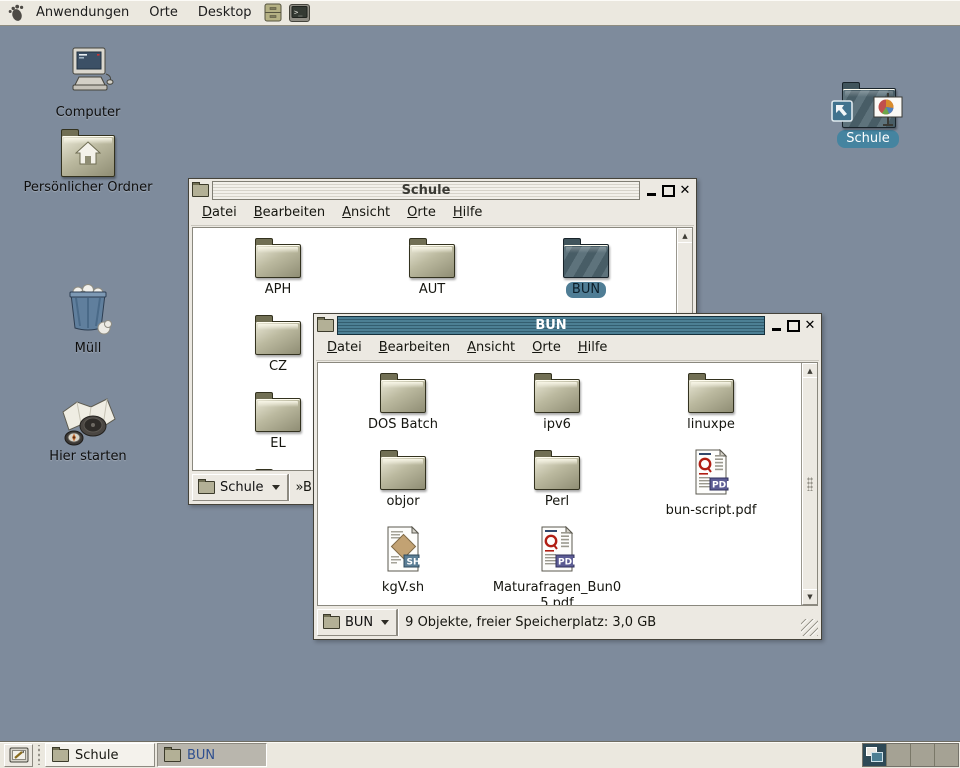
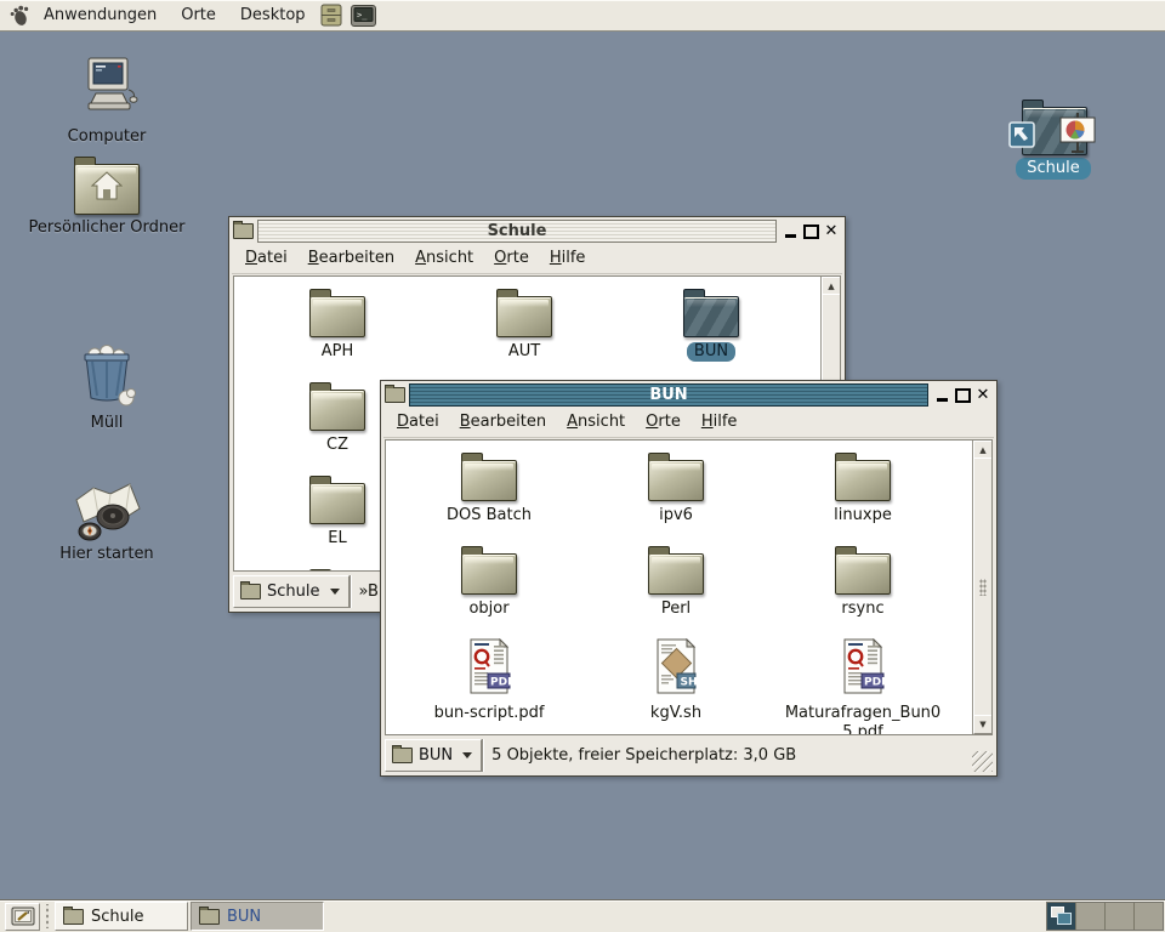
  Anwendungen
  Orte
  Desktop
  >_
  Computer
  Persönlicher Ordner
  Müll
  Hier starten
  Schule
  Schule
  ✕
  Datei
  Bearbeiten
  Ansicht
  Orte
  Hilfe
  APH
  AUT
  BUN
  CZ
  EL
  ▲
  Schule
  BUN
  ✕
  Datei
  Bearbeiten
  Ansicht
  Orte
  Hilfe
  DOS Batch
  ipv6
  linuxpe
  objor
  Perl
+ rsync
  PDF
  bun-script.pdf
  SH
  kgV.sh
  PDF
  Maturafragen_Bun05.pdf
  ▲
  ▼
  BUN
- 9 Objekte, freier Speicherplatz: 3,0 GB
+ 5 Objekte, freier Speicherplatz: 3,0 GB
  Schule
  BUN
